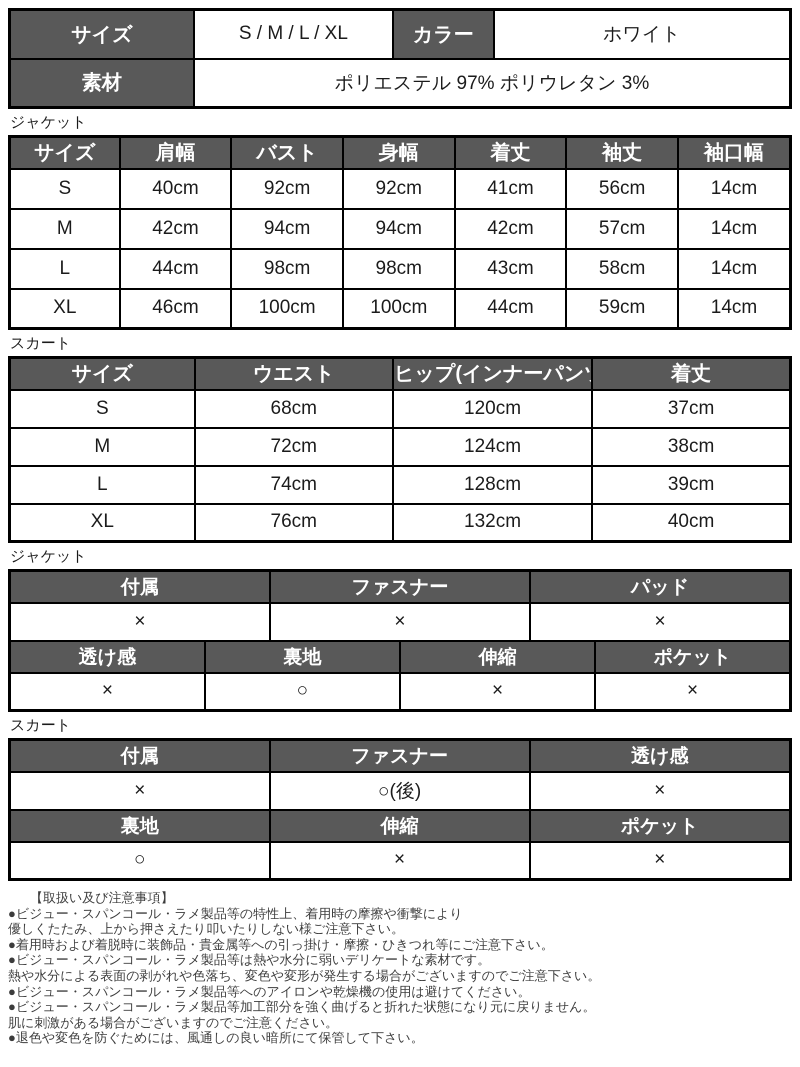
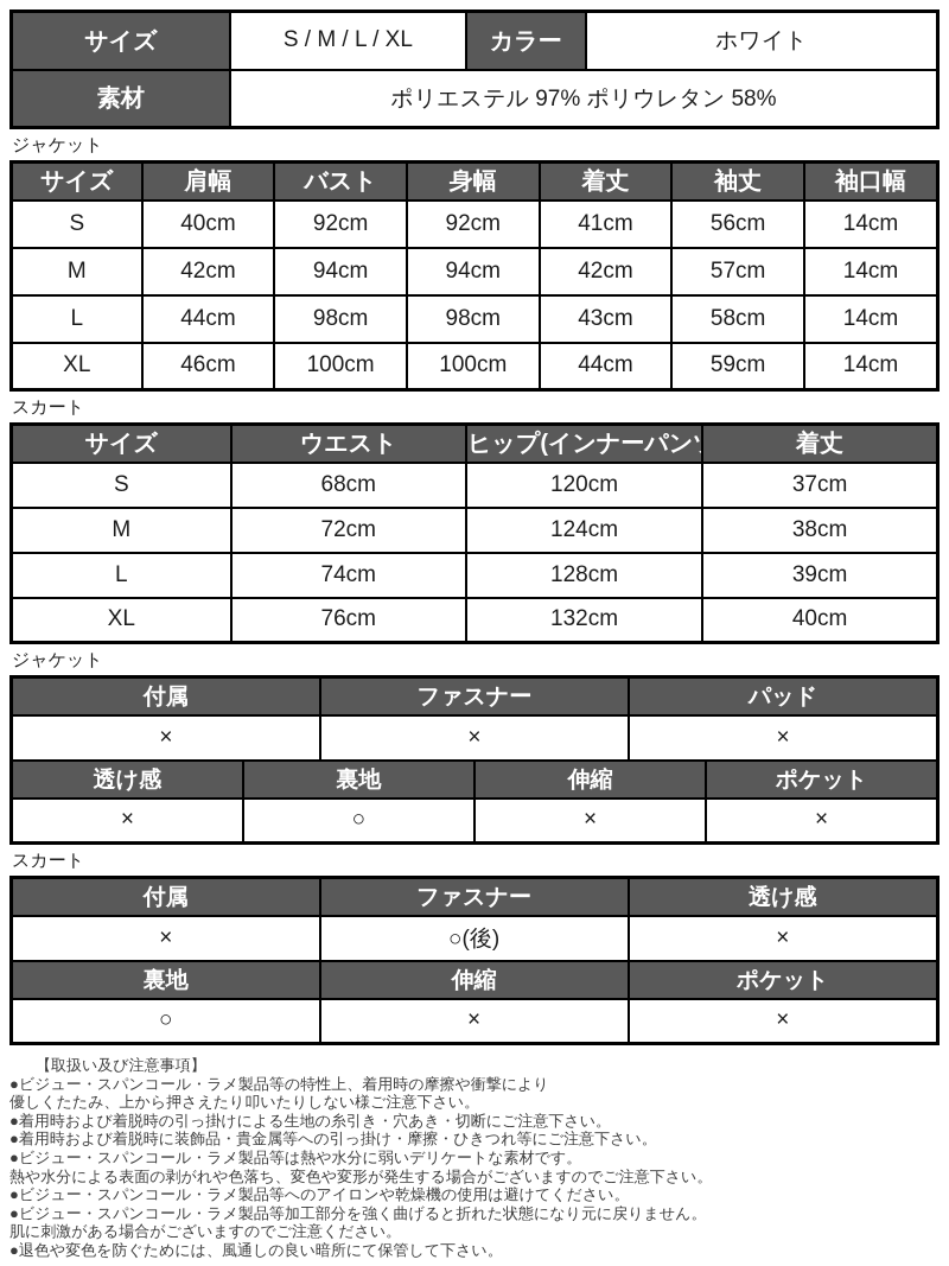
  サイズ	S / M / L / XL	カラー	ホワイト
- 素材	ポリエステル 97% ポリウレタン 3%
+ 素材	ポリエステル 97% ポリウレタン 58%
  ジャケット
  サイズ	肩幅	バスト	身幅	着丈	袖丈	袖口幅
  S	40cm	92cm	92cm	41cm	56cm	14cm
  M	42cm	94cm	94cm	42cm	57cm	14cm
  L	44cm	98cm	98cm	43cm	58cm	14cm
  XL	46cm	100cm	100cm	44cm	59cm	14cm
  スカート
  サイズ	ウエスト	ヒップ(インナーパン	着丈
  S	68cm	120cm	37cm
  M	72cm	124cm	38cm
  L	74cm	128cm	39cm
  XL	76cm	132cm	40cm
  ジャケット
  付属	ファスナー	パッド
  ×	×	×
  透け感	裏地	伸縮	ポケット
  ×	○	×	×
  スカート
  付属	ファスナー	透け感
  ×	○(後)	×
  裏地	伸縮	ポケット
  ○	×	×
  【取扱い及び注意事項】
  ●ビジュー・スパンコール・ラメ製品等の特性上、着用時の摩擦や衝撃により
  優しくたたみ、上から押さえたり叩いたりしない様ご注意下さい。
+ ●着用時および着脱時の引っ掛けによる生地の糸引き・穴あき・切断にご注意下さい。
  ●着用時および着脱時に装飾品・貴金属等への引っ掛け・摩擦・ひきつれ等にご注意下さい。
  ●ビジュー・スパンコール・ラメ製品等は熱や水分に弱いデリケートな素材です。
  熱や水分による表面の剥がれや色落ち、変色や変形が発生する場合がございますのでご注意下さい。
  ●ビジュー・スパンコール・ラメ製品等へのアイロンや乾燥機の使用は避けてください。
  ●ビジュー・スパンコール・ラメ製品等加工部分を強く曲げると折れた状態になり元に戻りません。
  肌に刺激がある場合がございますのでご注意ください。
  ●退色や変色を防ぐためには、風通しの良い暗所にて保管して下さい。
